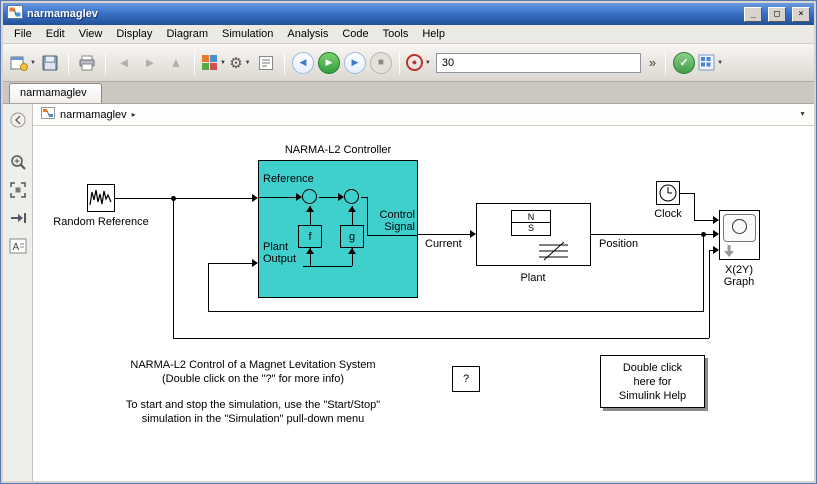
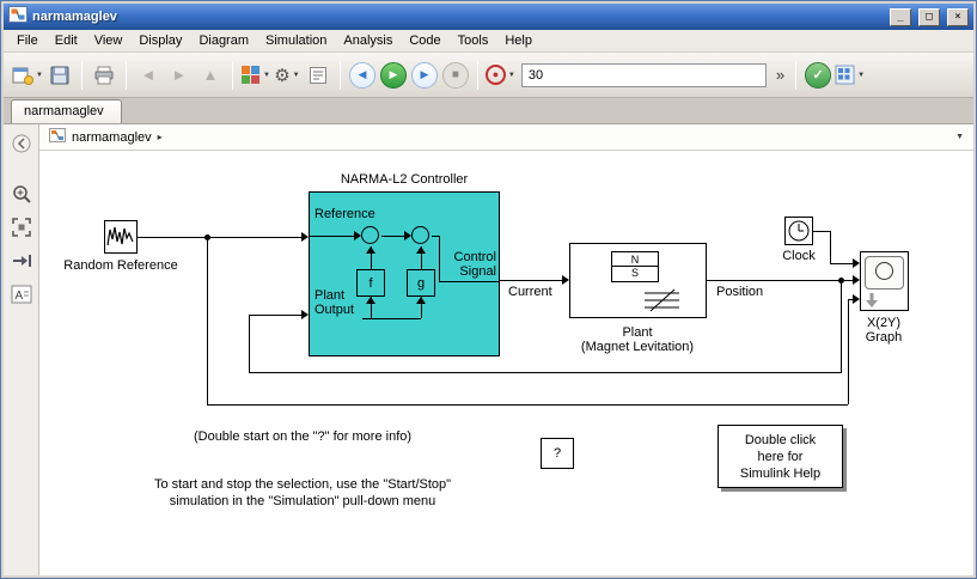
  narmamaglev
  _
  □
  ×
  File
  Edit
  View
  Display
  Diagram
  Simulation
  Analysis
  Code
  Tools
  Help
  ◄
  ►
  ▲
  ⚙
  ◀
  ▶
  ▶
  ■
  ●
  30
  »
  ✓
  narmamaglev
  A
  narmamaglev
  ▸
  Random Reference
  NARMA-L2 Controller
  Reference
  f
  g
  Plant
  Output
  Control
  Signal
  Current
  N
  S
  Plant
+ (Magnet Levitation)
  Position
  Clock
  X(2Y)
  Graph
  ?
  Double click
  here for
  Simulink Help
- NARMA-L2 Control of a Magnet Levitation System
- (Double click on the "?" for more info)
+ (Double start on the "?" for more info)
- To start and stop the simulation, use the "Start/Stop"
+ To start and stop the selection, use the "Start/Stop"
  simulation in the "Simulation" pull-down menu
